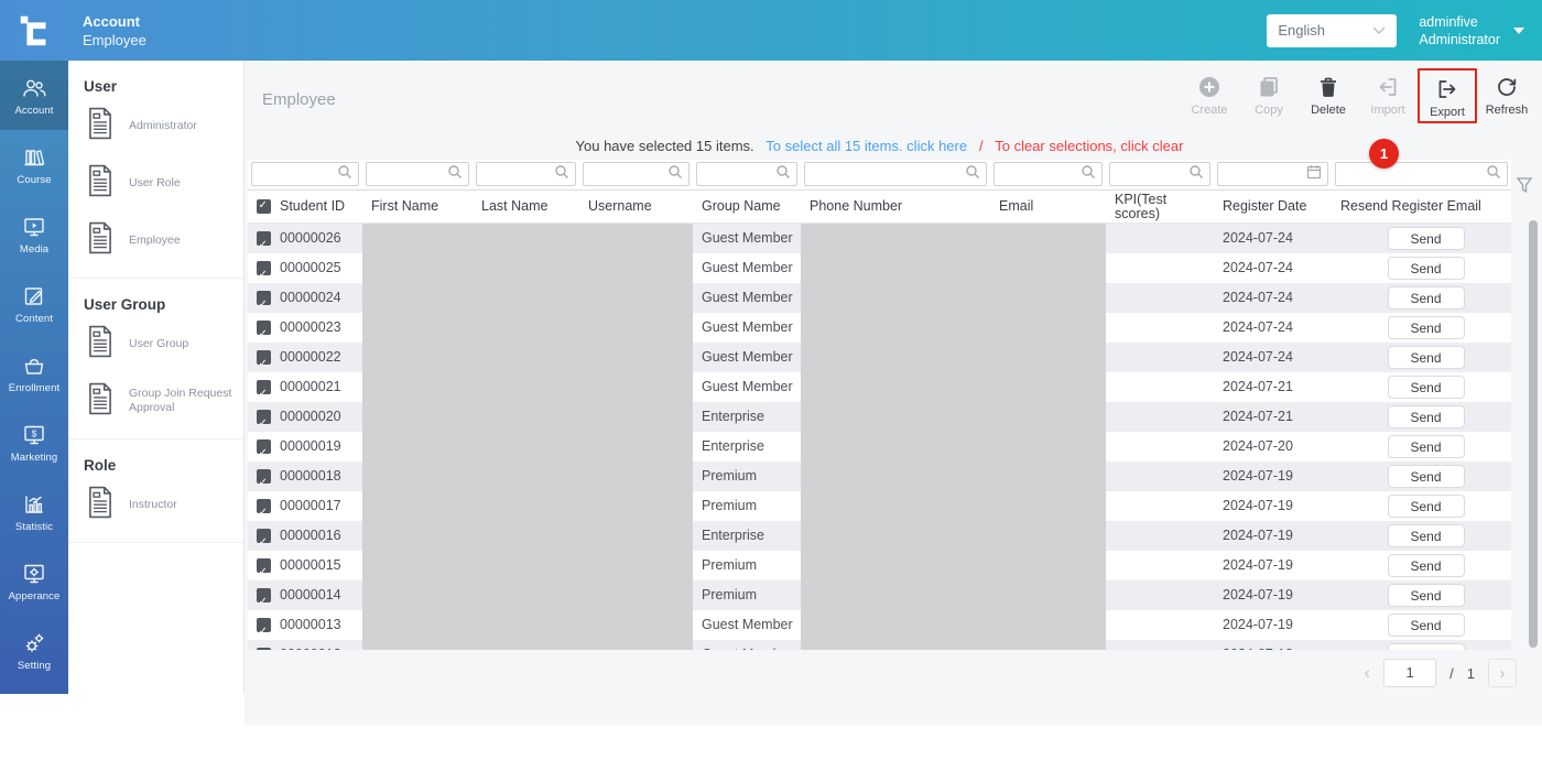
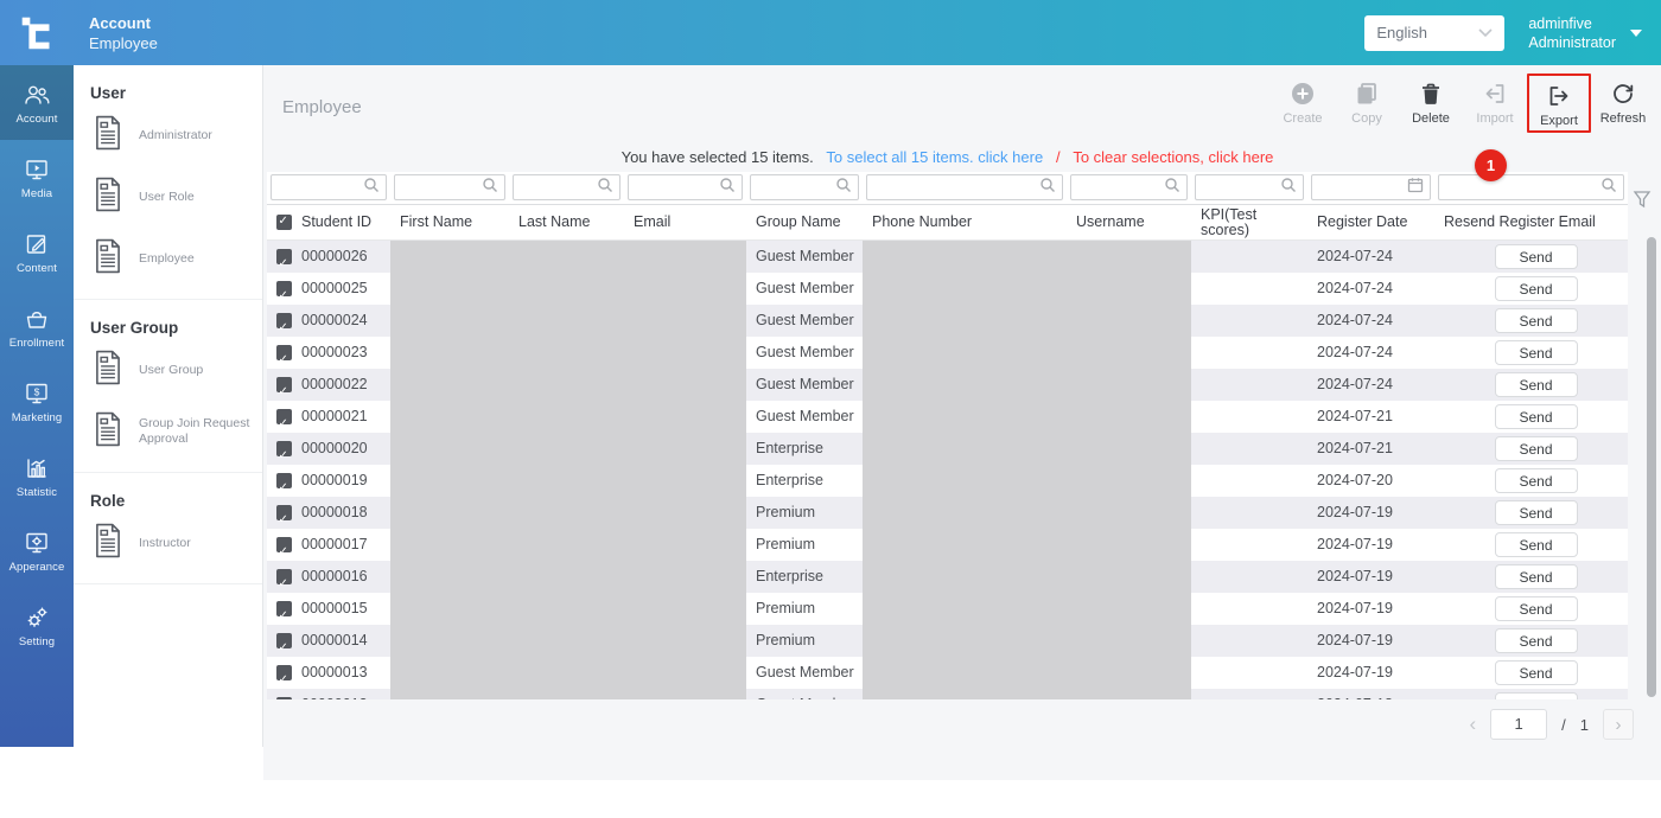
  Account
  Employee
  English
  adminfive
  Administrator
  Account
- Course
  Media
  Content
  Enrollment
  $
  Marketing
  Statistic
  Apperance
  Setting
  User
  Administrator
  User Role
  Employee
  User Group
  User Group
  Group Join Request Approval
  Role
  Instructor
  Employee
  Create
  Copy
  Delete
  Import
  Export
  Refresh
  1
- You have selected 15 items. To select all 15 items. click here / To clear selections, click clear
+ You have selected 15 items. To select all 15 items. click here / To clear selections, click here
  Student ID
  First Name
  Last Name
- Username
+ Email
  Group Name
  Phone Number
- Email
+ Username
  KPI(Test scores)
  Register Date
  Resend Register Email
  00000026
  Guest Member
  2024-07-24
  Send
  00000025
  Guest Member
  2024-07-24
  Send
  00000024
  Guest Member
  2024-07-24
  Send
  00000023
  Guest Member
  2024-07-24
  Send
  00000022
  Guest Member
  2024-07-24
  Send
  00000021
  Guest Member
  2024-07-21
  Send
  00000020
  Enterprise
  2024-07-21
  Send
  00000019
  Enterprise
  2024-07-20
  Send
  00000018
  Premium
  2024-07-19
  Send
  00000017
  Premium
  2024-07-19
  Send
  00000016
  Enterprise
  2024-07-19
  Send
  00000015
  Premium
  2024-07-19
  Send
  00000014
  Premium
  2024-07-19
  Send
  00000013
  Guest Member
  2024-07-19
  Send
  ‹
  1
  /
  1
  ›
